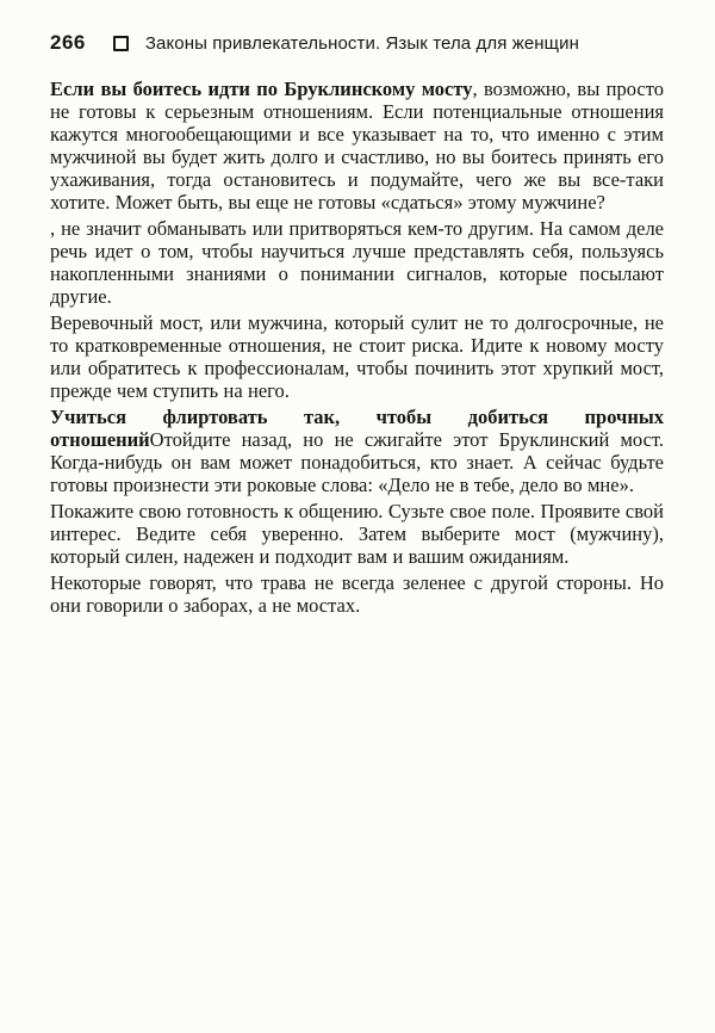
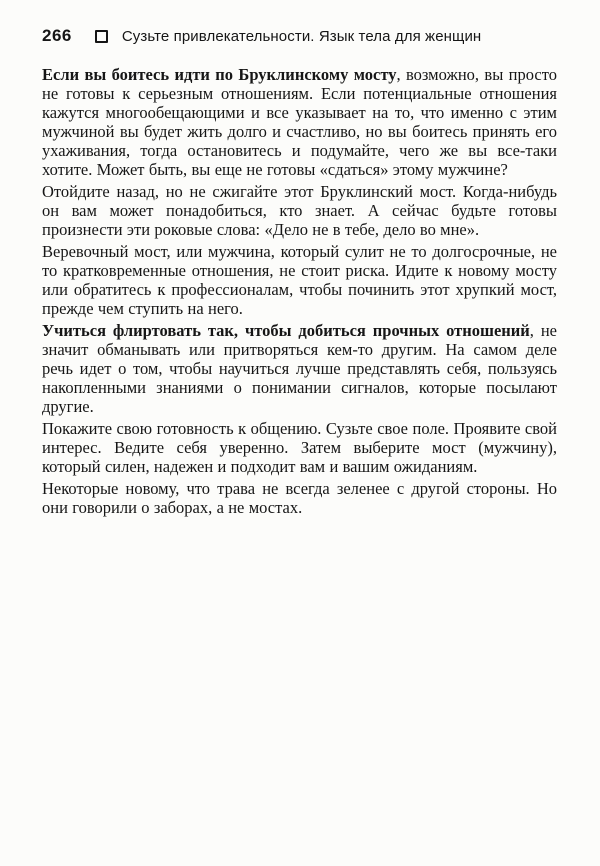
  266
- Законы привлекательности. Язык тела для женщин
+ Сузьте привлекательности. Язык тела для женщин
  Если вы боитесь идти по Бруклинскому мосту, возможно, вы просто не готовы к серьезным отношениям. Если потенциальные отношения кажутся многообещающими и все указывает на то, что именно с этим мужчиной вы будет жить долго и счастливо, но вы боитесь принять его ухаживания, тогда остановитесь и подумайте, чего же вы все-таки хотите. Может быть, вы еще не готовы «сдаться» этому мужчине?
- , не значит обманывать или притворяться кем-то другим. На самом деле речь идет о том, чтобы научиться лучше представлять себя, пользуясь накопленными знаниями о понимании сигналов, которые посылают другие.
+ Отойдите назад, но не сжигайте этот Бруклинский мост. Когда-нибудь он вам может понадобиться, кто знает. А сейчас будьте готовы произнести эти роковые слова: «Дело не в тебе, дело во мне».
  Веревочный мост, или мужчина, который сулит не то долгосрочные, не то кратковременные отношения, не стоит риска. Идите к новому мосту или обратитесь к профессионалам, чтобы починить этот хрупкий мост, прежде чем ступить на него.
- Учиться флиртовать так, чтобы добиться прочных отношенийОтойдите назад, но не сжигайте этот Бруклинский мост. Когда-нибудь он вам может понадобиться, кто знает. А сейчас будьте готовы произнести эти роковые слова: «Дело не в тебе, дело во мне».
+ Учиться флиртовать так, чтобы добиться прочных отношений, не значит обманывать или притворяться кем-то другим. На самом деле речь идет о том, чтобы научиться лучше представлять себя, пользуясь накопленными знаниями о понимании сигналов, которые посылают другие.
  Покажите свою готовность к общению. Сузьте свое поле. Проявите свой интерес. Ведите себя уверенно. Затем выберите мост (мужчину), который силен, надежен и подходит вам и вашим ожиданиям.
- Некоторые говорят, что трава не всегда зеленее с другой стороны. Но они говорили о заборах, а не мостах.
+ Некоторые новому, что трава не всегда зеленее с другой стороны. Но они говорили о заборах, а не мостах.
